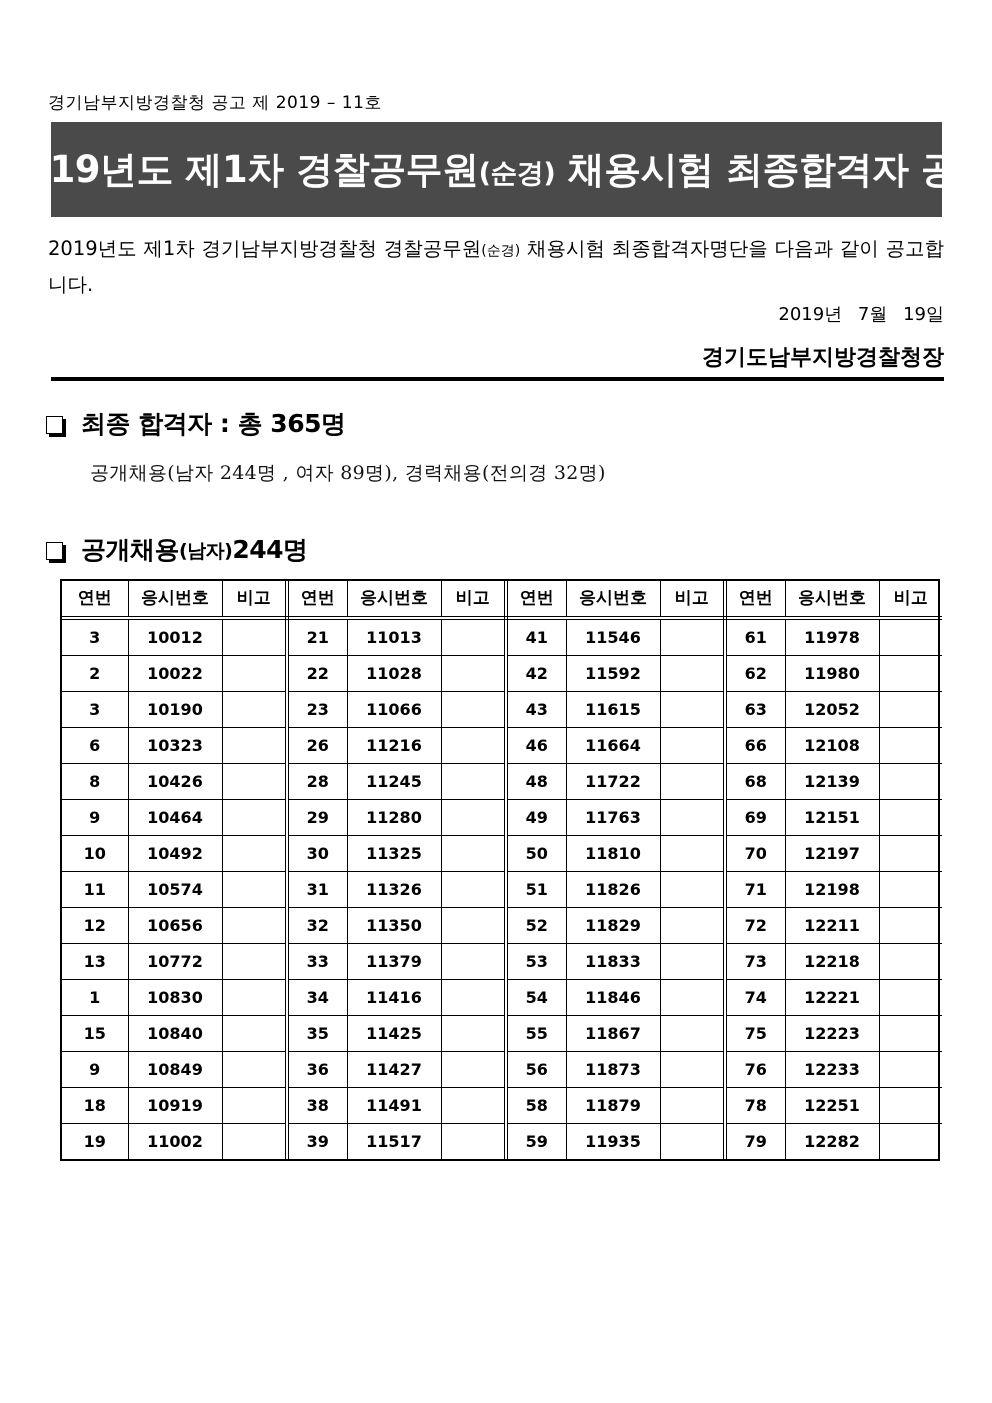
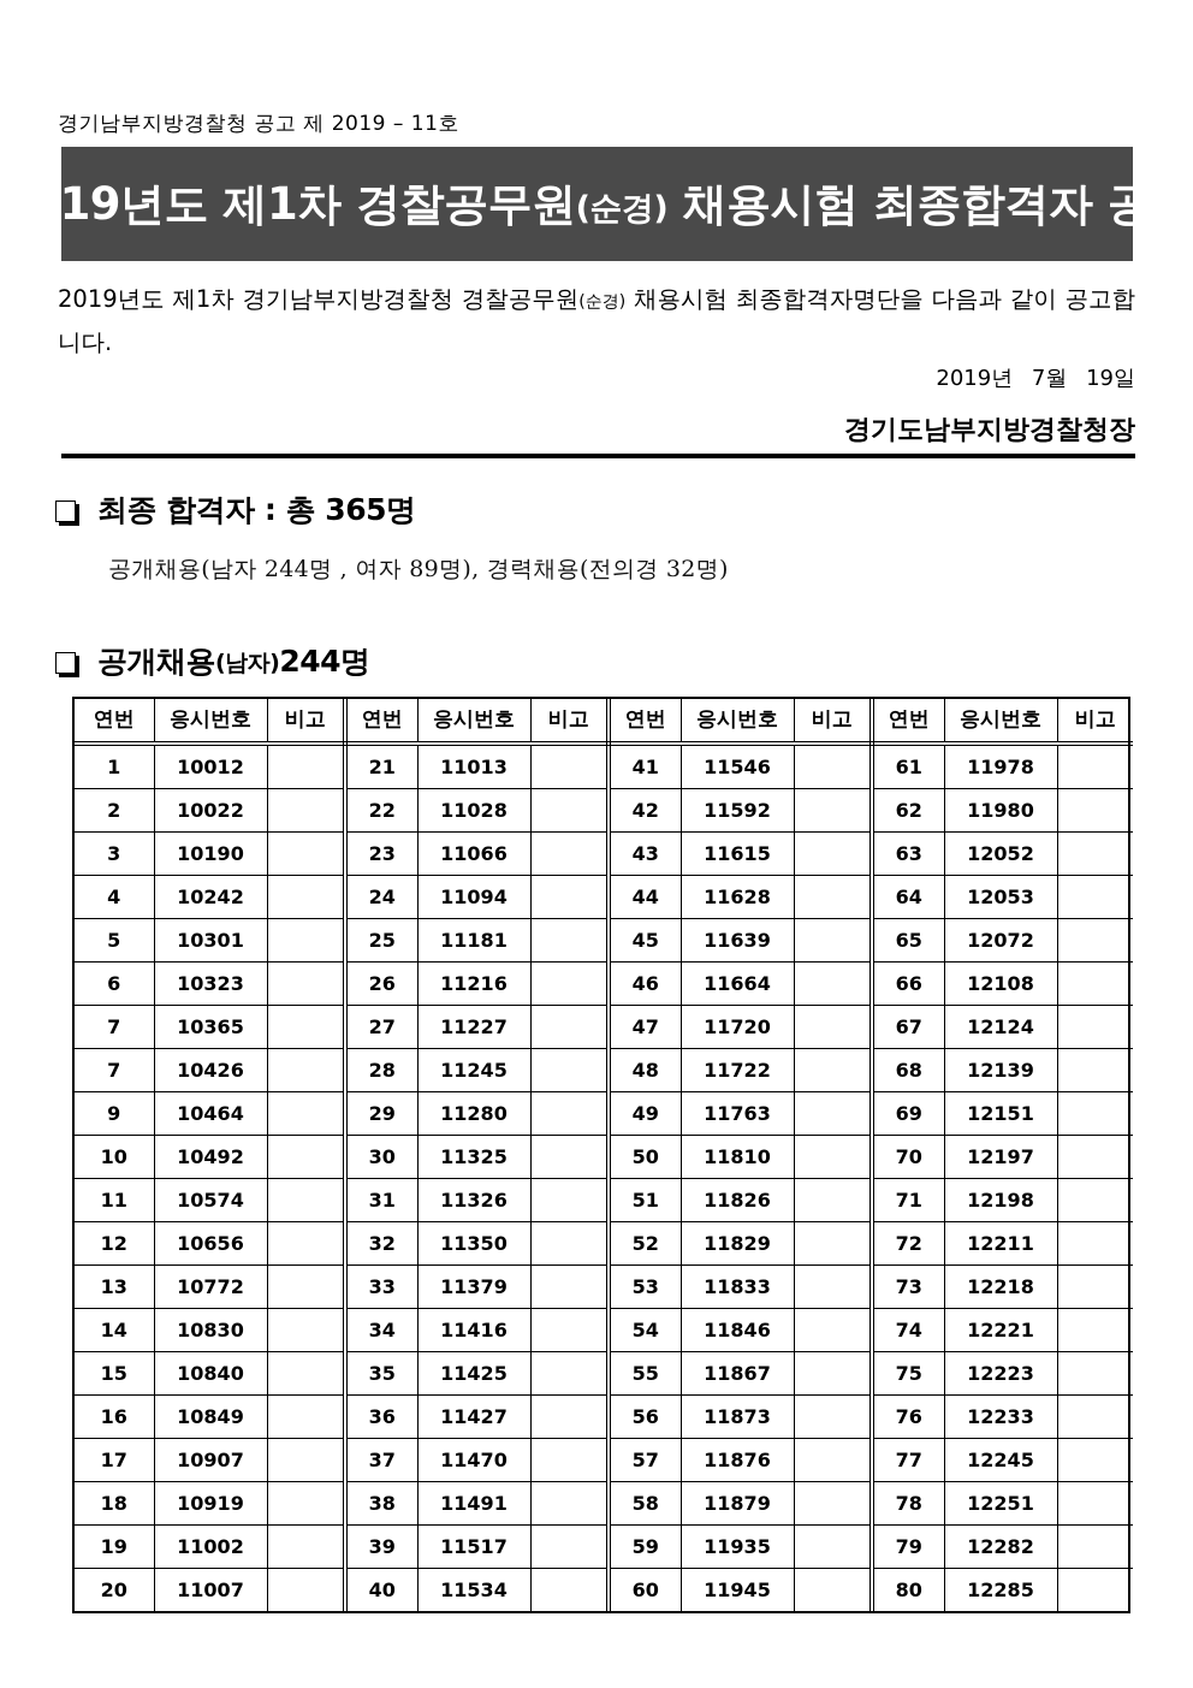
  경기남부지방경찰청 공고 제 2019 – 11호
  2019년도 제1차 경찰공무원(순경) 채용시험 최종합격자 공고
  2019년도 제1차 경기남부지방경찰청 경찰공무원(순경) 채용시험 최종합격자명단을 다음과 같이 공고합니다.
  2019년 7월 19일
  경기도남부지방경찰청장
  최종 합격자 : 총 365명
  공개채용(남자 244명 , 여자 89명), 경력채용(전의경 32명)
  공개채용
  (남자)
  244명
  연번	응시번호	비고	연번	응시번호	비고	연번	응시번호	비고	연번	응시번호	비고
- 3	10012		21	11013		41	11546		61	11978
+ 1	10012		21	11013		41	11546		61	11978
  2	10022		22	11028		42	11592		62	11980
  3	10190		23	11066		43	11615		63	12052
+ 4	10242		24	11094		44	11628		64	12053
+ 5	10301		25	11181		45	11639		65	12072
  6	10323		26	11216		46	11664		66	12108
+ 7	10365		27	11227		47	11720		67	12124
- 8	10426		28	11245		48	11722		68	12139
+ 7	10426		28	11245		48	11722		68	12139
  9	10464		29	11280		49	11763		69	12151
  10	10492		30	11325		50	11810		70	12197
  11	10574		31	11326		51	11826		71	12198
  12	10656		32	11350		52	11829		72	12211
  13	10772		33	11379		53	11833		73	12218
- 1	10830		34	11416		54	11846		74	12221
+ 14	10830		34	11416		54	11846		74	12221
  15	10840		35	11425		55	11867		75	12223
- 9	10849		36	11427		56	11873		76	12233
+ 16	10849		36	11427		56	11873		76	12233
+ 17	10907		37	11470		57	11876		77	12245
  18	10919		38	11491		58	11879		78	12251
  19	11002		39	11517		59	11935		79	12282
+ 20	11007		40	11534		60	11945		80	12285
